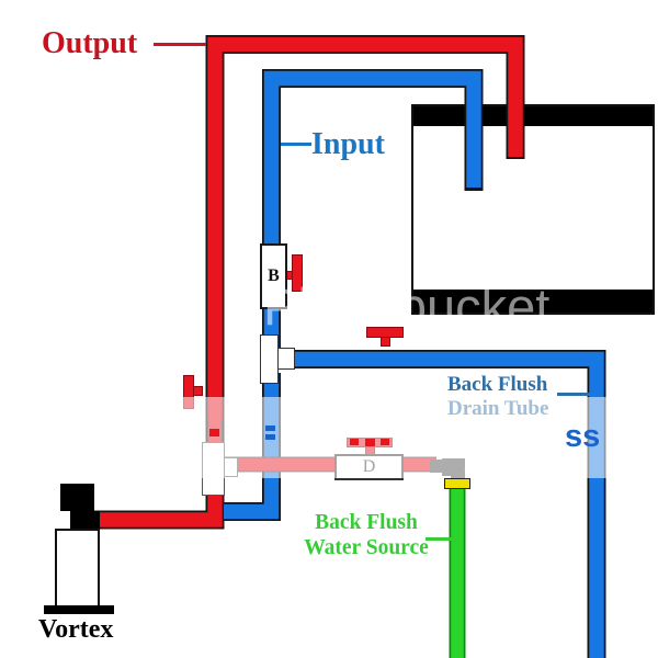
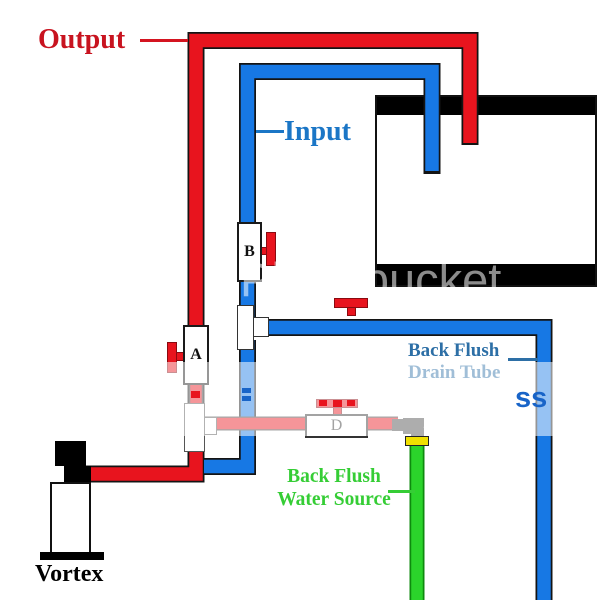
+ A
  B
  D
  Output
  Input
  Back Flush
  Drain Tube
  Back Flush
  Water Source
  Vortex
  Photobucket
  ss
